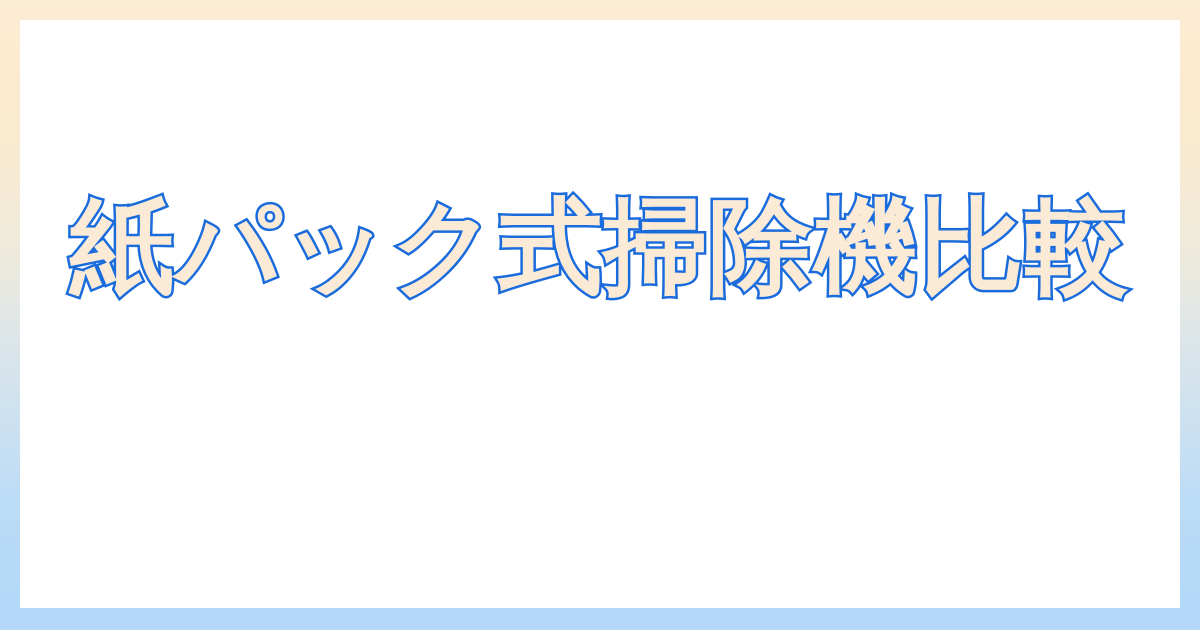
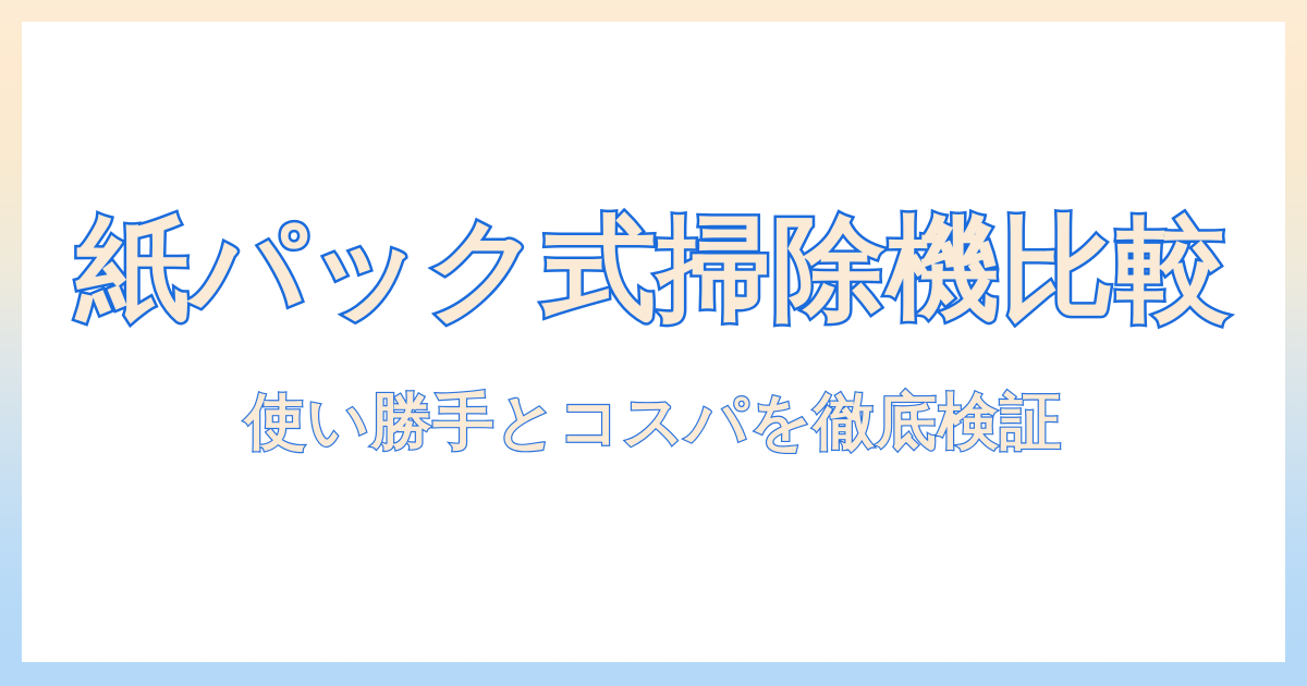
  紙パック式掃除機比較
+ 使い勝手とコスパを徹底検証
